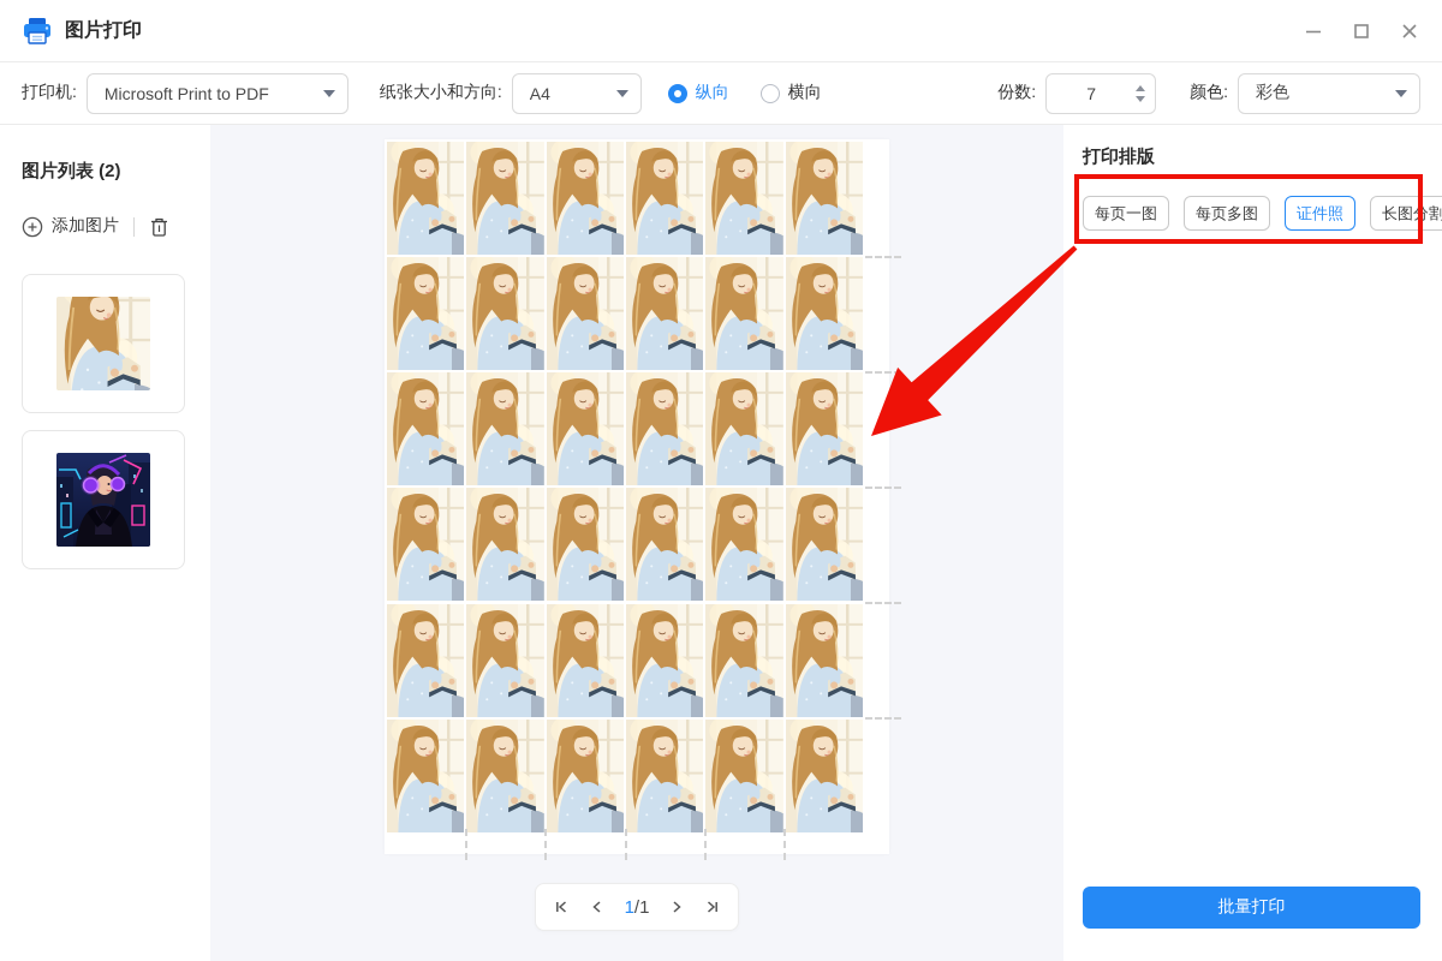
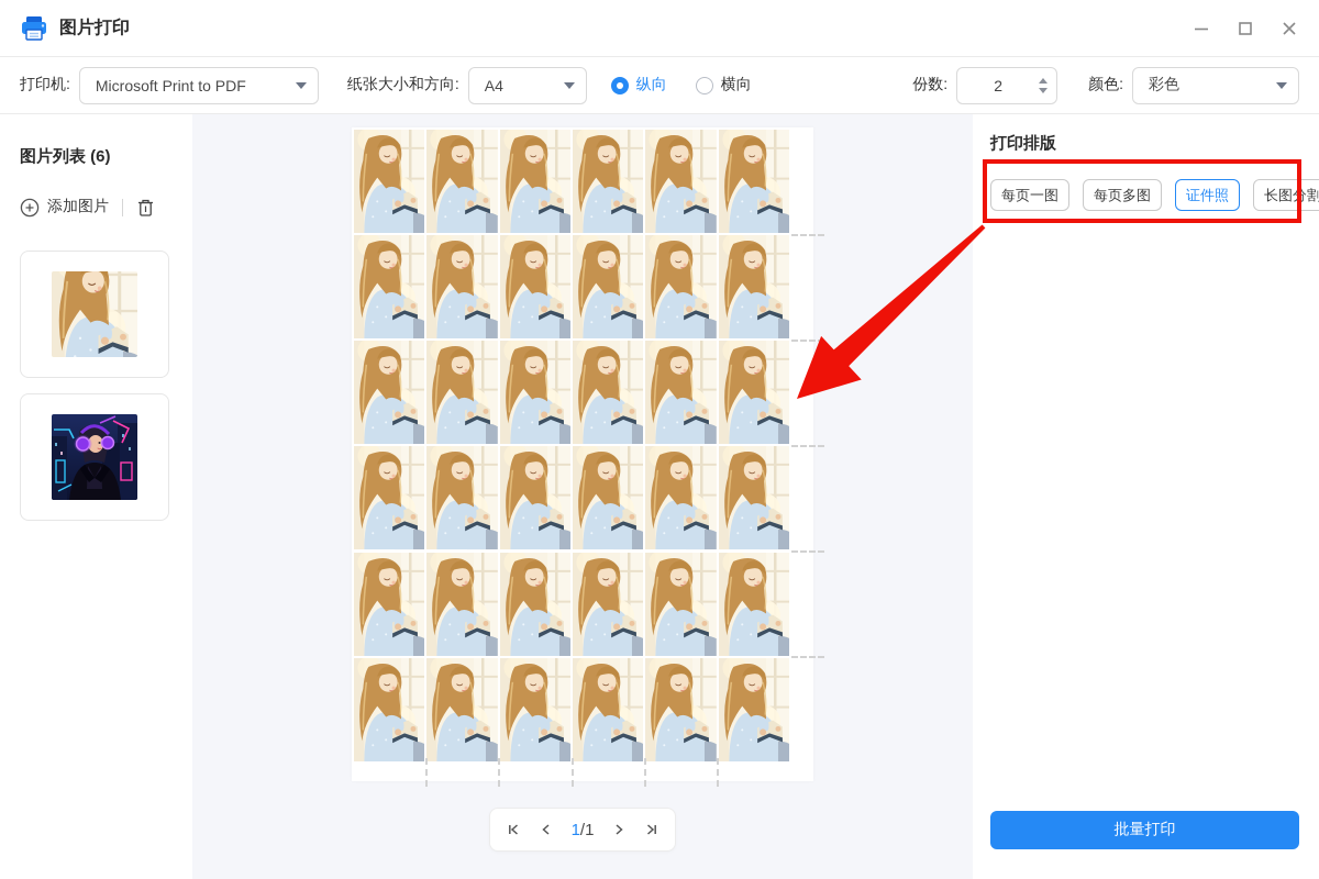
  图片打印
  打印机:
  Microsoft Print to PDF
  纸张大小和方向:
  A4
  纵向
  横向
  份数:
- 7
+ 2
  颜色:
  彩色
- 图片列表 (2)
+ 图片列表 (6)
  添加图片
  1
  /
  1
  打印排版
  每页一图
  每页多图
  证件照
  长图分割
  批量打印
